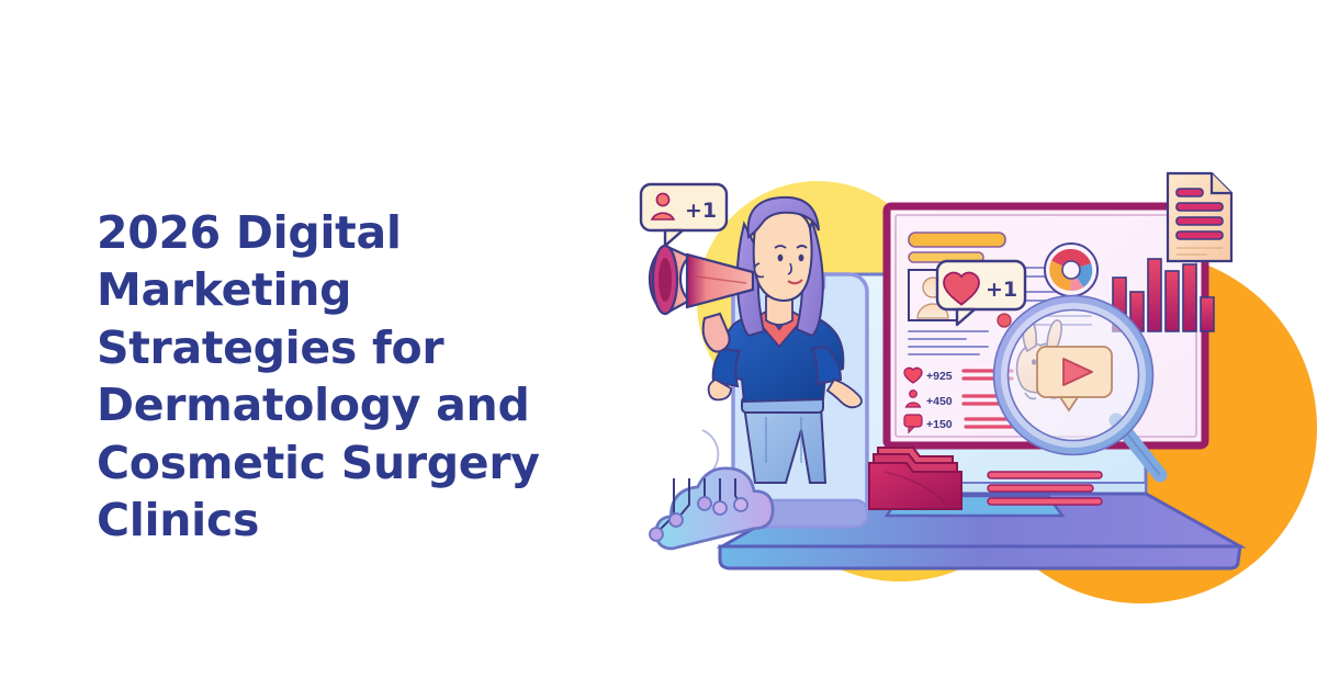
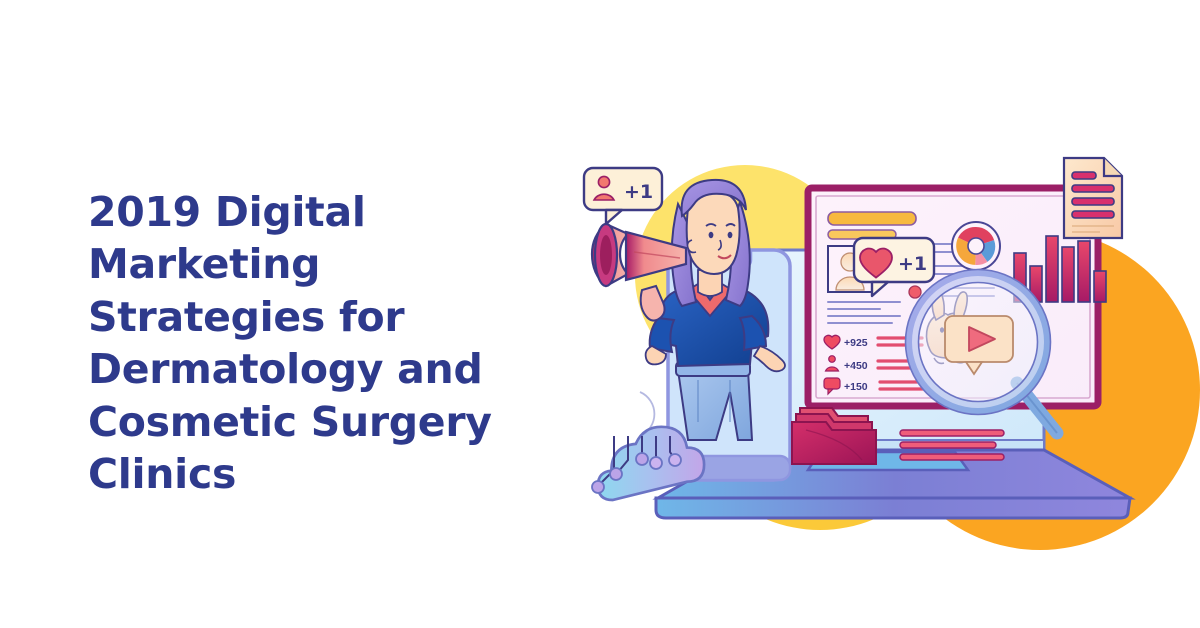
- 2026 Digital Marketing Strategies for Dermatology and Cosmetic Surgery Clinics
+ 2019 Digital Marketing Strategies for Dermatology and Cosmetic Surgery Clinics
  +925
  +450
  +150
  +1
  +1
